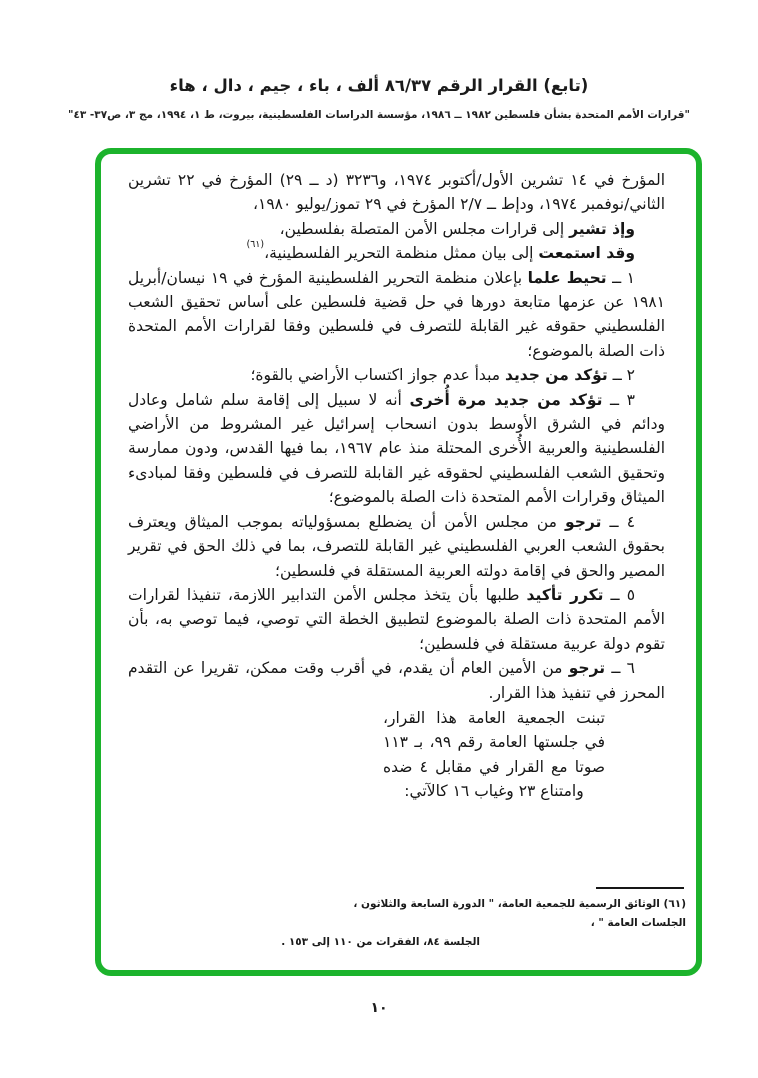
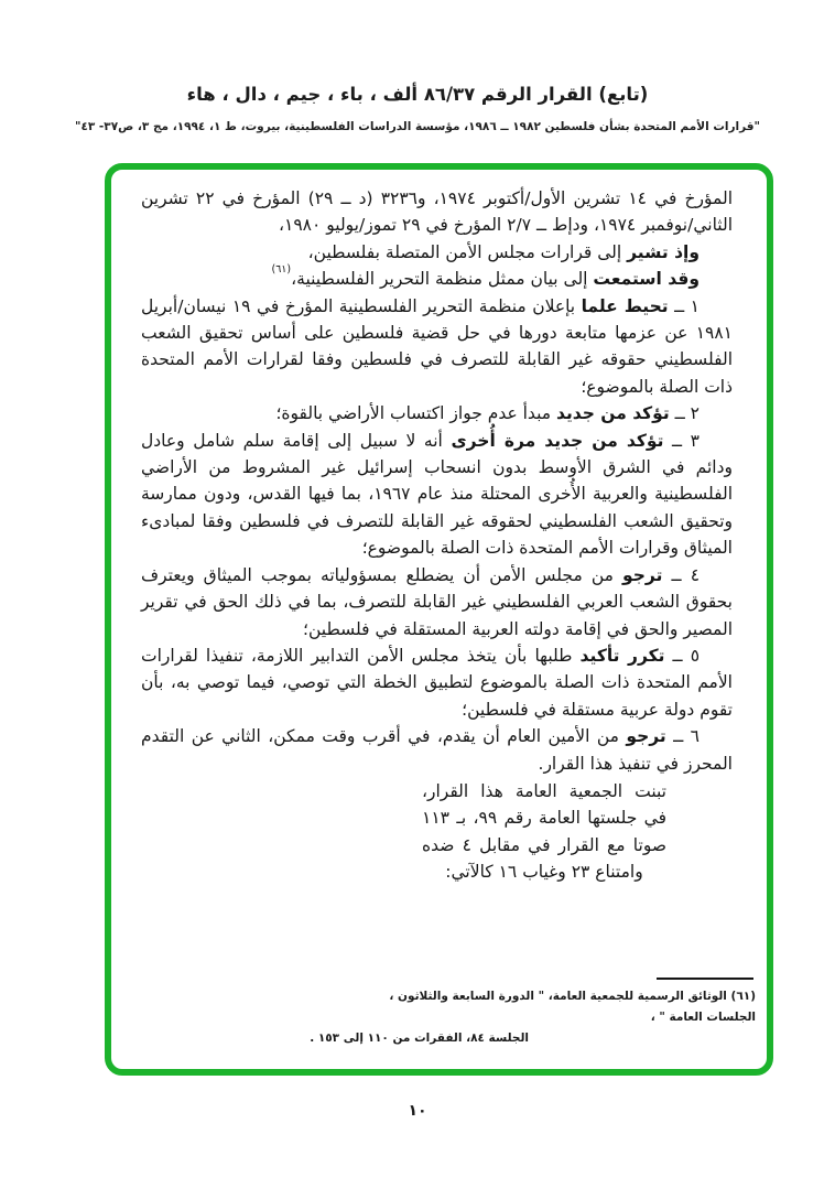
  (تابع) القرار الرقم ٨٦/٣٧ ألف ، باء ، جيم ، دال ، هاء
  "قرارات الأمم المتحدة بشأن فلسطين ١٩٨٢ ــ ١٩٨٦، مؤسسة الدراسات الفلسطينية، بيروت، ط ١، ١٩٩٤، مج ٣، ص٣٧- ٤٣"
  المؤرخ في ١٤ تشرين الأول/أكتوبر ١٩٧٤، و٣٢٣٦ (د ــ ٢٩) المؤرخ في ٢٢ تشرين الثاني/نوفمبر ١٩٧٤، ودإط ــ ٢/٧ المؤرخ في ٢٩ تموز/يوليو ١٩٨٠،
  وإذ تشير إلى قرارات مجلس الأمن المتصلة بفلسطين،
  وقد استمعت إلى بيان ممثل منظمة التحرير الفلسطينية،(٦١)
  ١ ــ تحيط علما بإعلان منظمة التحرير الفلسطينية المؤرخ في ١٩ نيسان/أبريل ١٩٨١ عن عزمها متابعة دورها في حل قضية فلسطين على أساس تحقيق الشعب الفلسطيني حقوقه غير القابلة للتصرف في فلسطين وفقا لقرارات الأمم المتحدة ذات الصلة بالموضوع؛
  ٢ ــ تؤكد من جديد مبدأ عدم جواز اكتساب الأراضي بالقوة؛
  ٣ ــ تؤكد من جديد مرة أُخرى أنه لا سبيل إلى إقامة سلم شامل وعادل ودائم في الشرق الأوسط بدون انسحاب إسرائيل غير المشروط من الأراضي الفلسطينية والعربية الأُخرى المحتلة منذ عام ١٩٦٧، بما فيها القدس، ودون ممارسة وتحقيق الشعب الفلسطيني لحقوقه غير القابلة للتصرف في فلسطين وفقا لمبادىء الميثاق وقرارات الأمم المتحدة ذات الصلة بالموضوع؛
  ٤ ــ ترجو من مجلس الأمن أن يضطلع بمسؤولياته بموجب الميثاق ويعترف بحقوق الشعب العربي الفلسطيني غير القابلة للتصرف، بما في ذلك الحق في تقرير المصير والحق في إقامة دولته العربية المستقلة في فلسطين؛
  ٥ ــ تكرر تأكيد طلبها بأن يتخذ مجلس الأمن التدابير اللازمة، تنفيذا لقرارات الأمم المتحدة ذات الصلة بالموضوع لتطبيق الخطة التي توصي، فيما توصي به، بأن تقوم دولة عربية مستقلة في فلسطين؛
- ٦ ــ ترجو من الأمين العام أن يقدم، في أقرب وقت ممكن، تقريرا عن التقدم المحرز في تنفيذ هذا القرار.
+ ٦ ــ ترجو من الأمين العام أن يقدم، في أقرب وقت ممكن، الثاني عن التقدم المحرز في تنفيذ هذا القرار.
  تبنت الجمعية العامة هذا القرار، في جلستها العامة رقم ٩٩، بـ ١١٣ صوتا مع القرار في مقابل ٤ ضده وامتناع ٢٣ وغياب ١٦ كالآتي:
  (٦١) الوثائق الرسمية للجمعية العامة، " الدورة السابعة والثلاثون ، الجلسات العامة " ،
  الجلسة ٨٤، الفقرات من ١١٠ إلى ١٥٣ .
  ١٠
